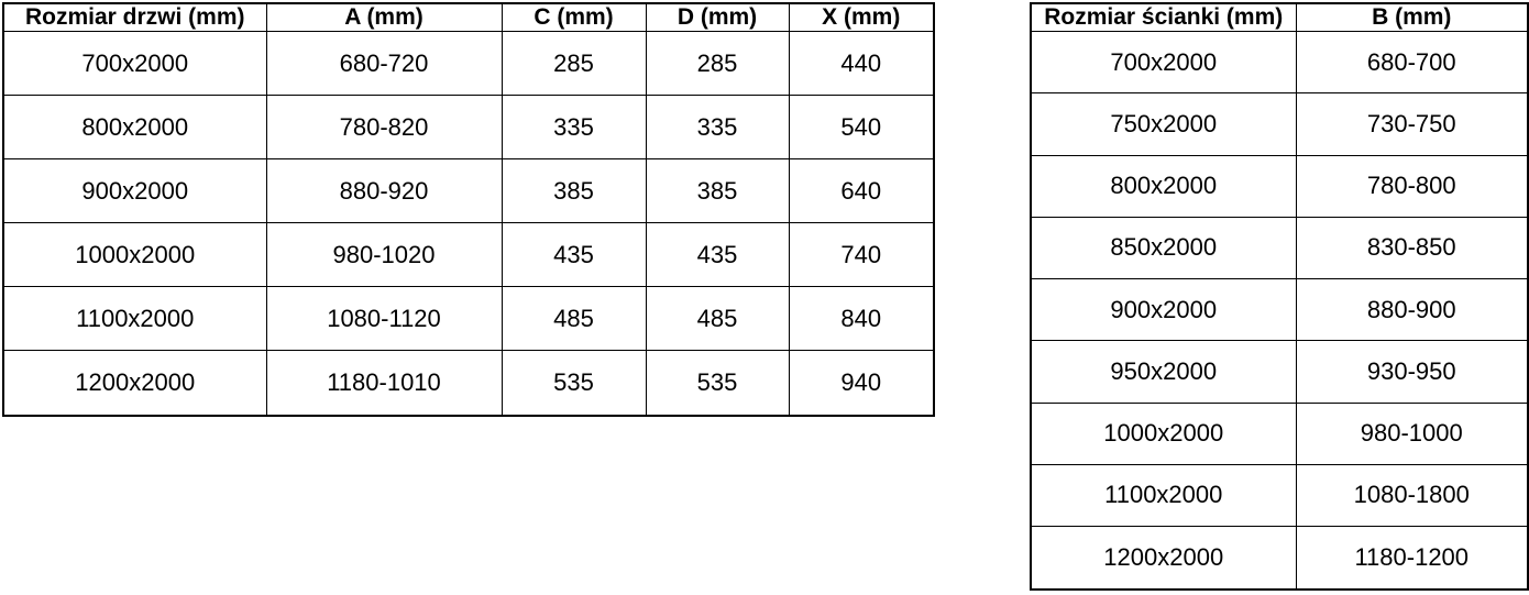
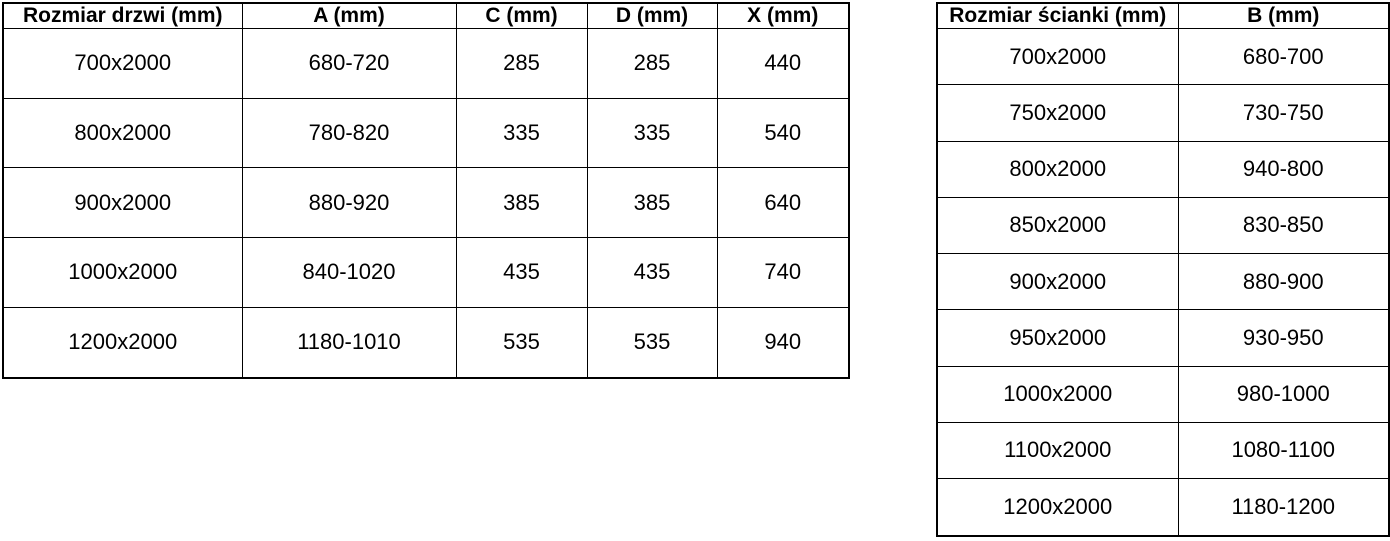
  Rozmiar drzwi (mm)	A (mm)	C (mm)	D (mm)	X (mm)
  700x2000	680-720	285	285	440
  800x2000	780-820	335	335	540
  900x2000	880-920	385	385	640
- 1000x2000	980-1020	435	435	740
+ 1000x2000	840-1020	435	435	740
- 1100x2000	1080-1120	485	485	840
  1200x2000	1180-1010	535	535	940
  Rozmiar ścianki (mm)	B (mm)
  700x2000	680-700
  750x2000	730-750
- 800x2000	780-800
+ 800x2000	940-800
  850x2000	830-850
  900x2000	880-900
  950x2000	930-950
  1000x2000	980-1000
- 1100x2000	1080-1800
+ 1100x2000	1080-1100
  1200x2000	1180-1200
